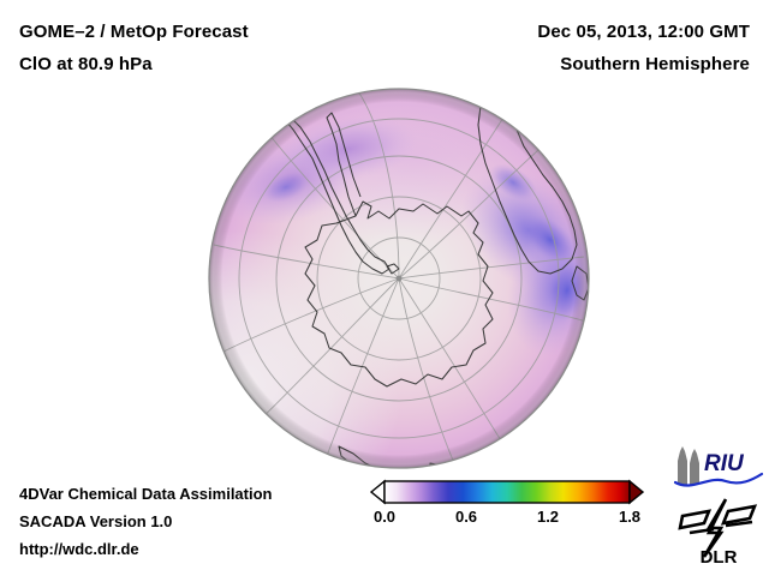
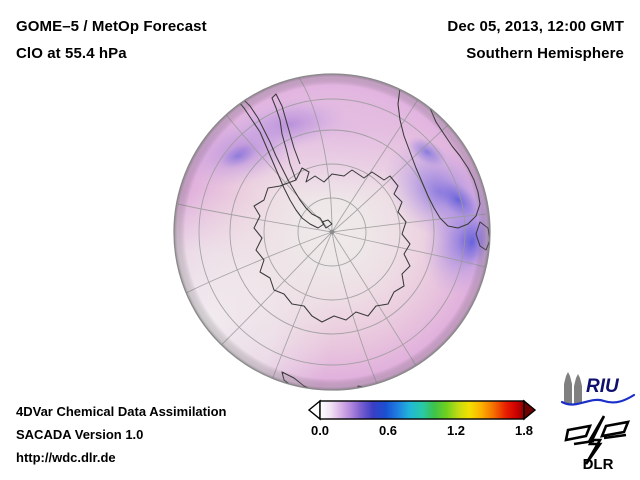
- GOME–2 / MetOp Forecast
+ GOME–5 / MetOp Forecast
- ClO at 80.9 hPa
+ ClO at 55.4 hPa
  Dec 05, 2013, 12:00 GMT
  Southern Hemisphere
  4DVar Chemical Data Assimilation
  SACADA Version 1.0
  http://wdc.dlr.de
  0.0
  0.6
  1.2
  1.8
  RIU
  DLR
